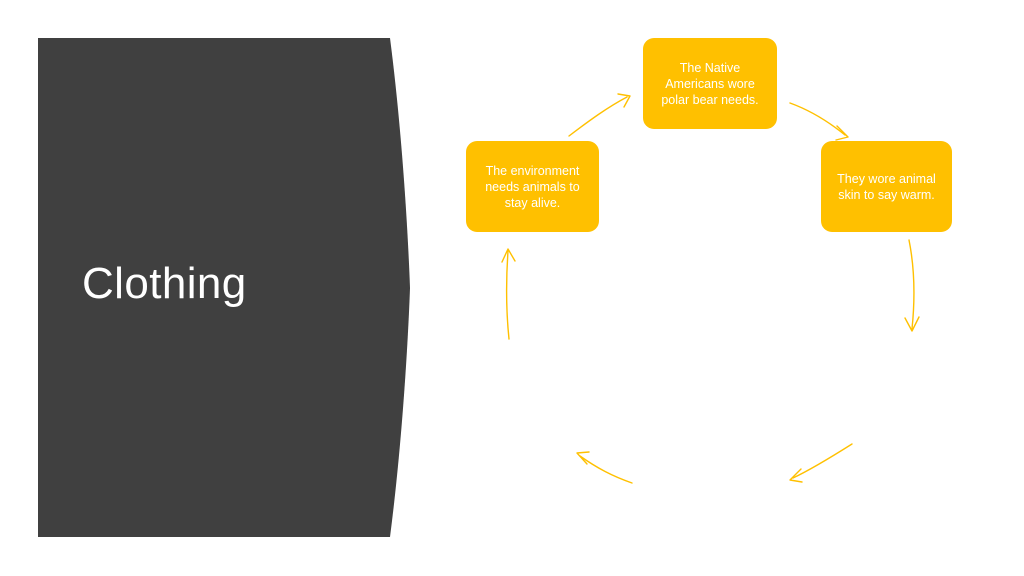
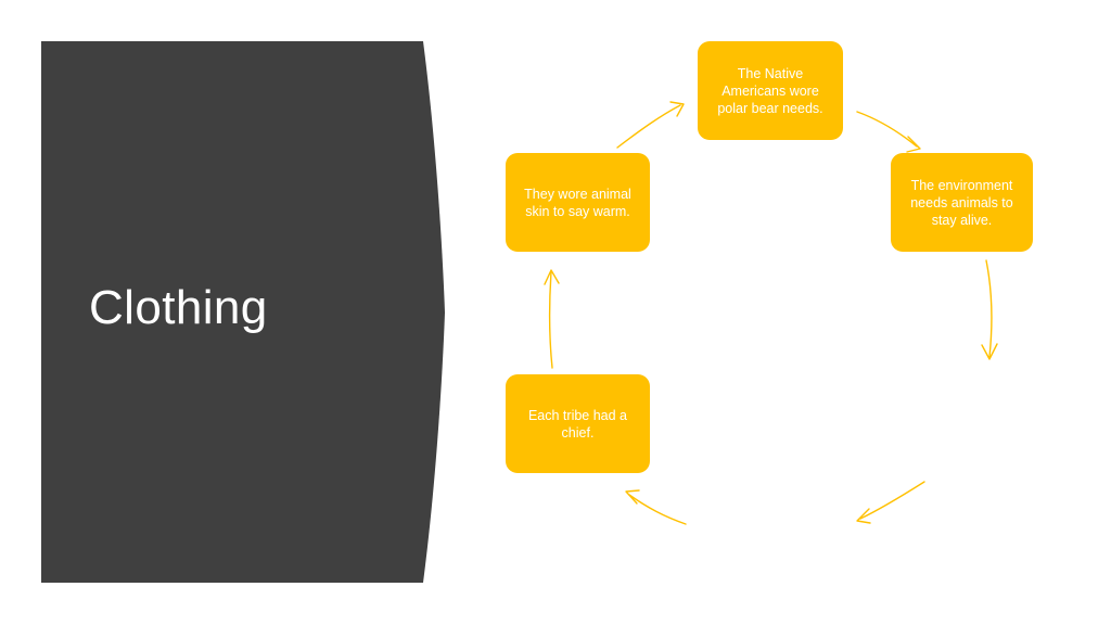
  Clothing
  The Native Americans wore polar bear needs.
- They wore animal skin to say warm.
+ The environment needs animals to stay alive.
+ Each tribe had a chief.
- The environment needs animals to stay alive.
+ They wore animal skin to say warm.
